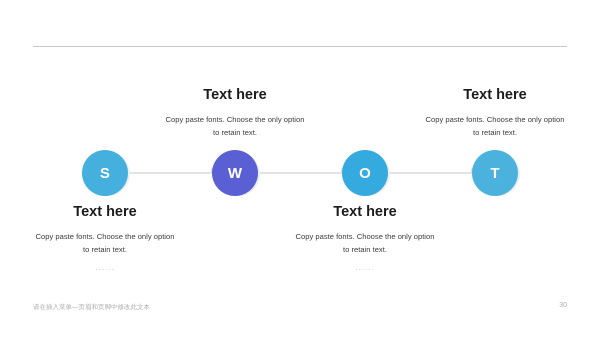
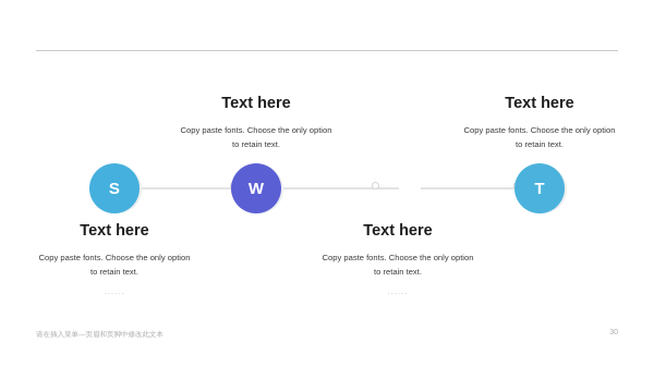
  Text here
  Copy paste fonts. Choose the only option
  to retain text.
  Text here
  Copy paste fonts. Choose the only option
  to retain text.
  S
  W
- O
  T
  Text here
  Copy paste fonts. Choose the only option
  to retain text.
  ......
  Text here
  Copy paste fonts. Choose the only option
  to retain text.
  ......
